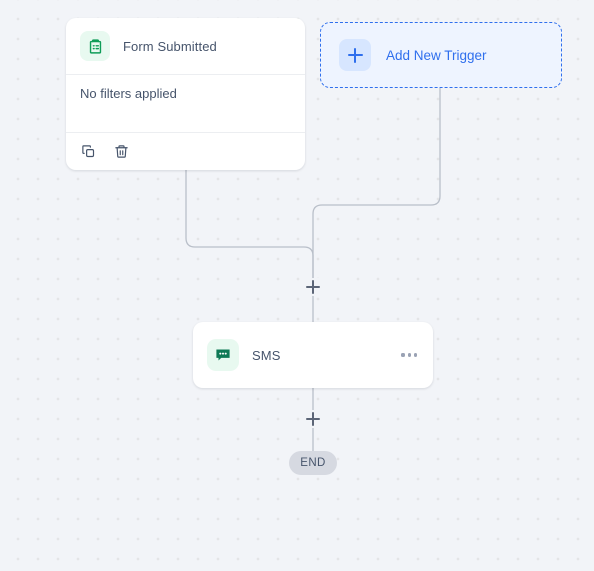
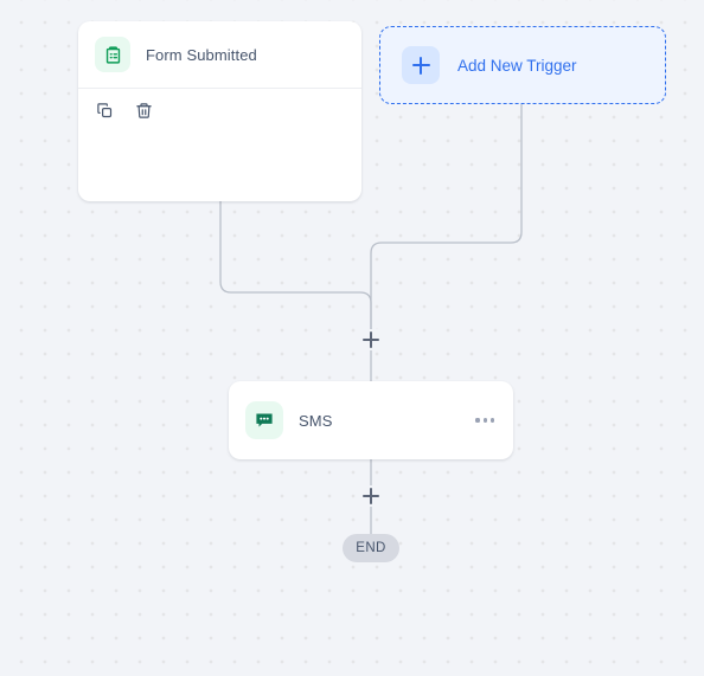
  Form Submitted
- No filters applied
  Add New Trigger
  SMS
  END
